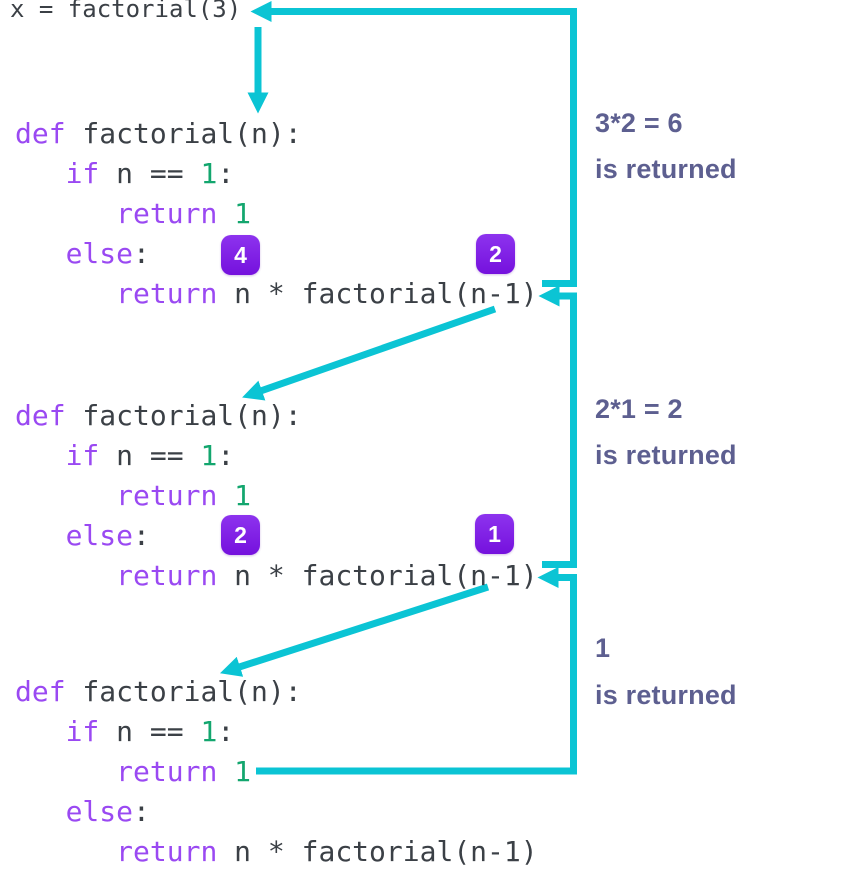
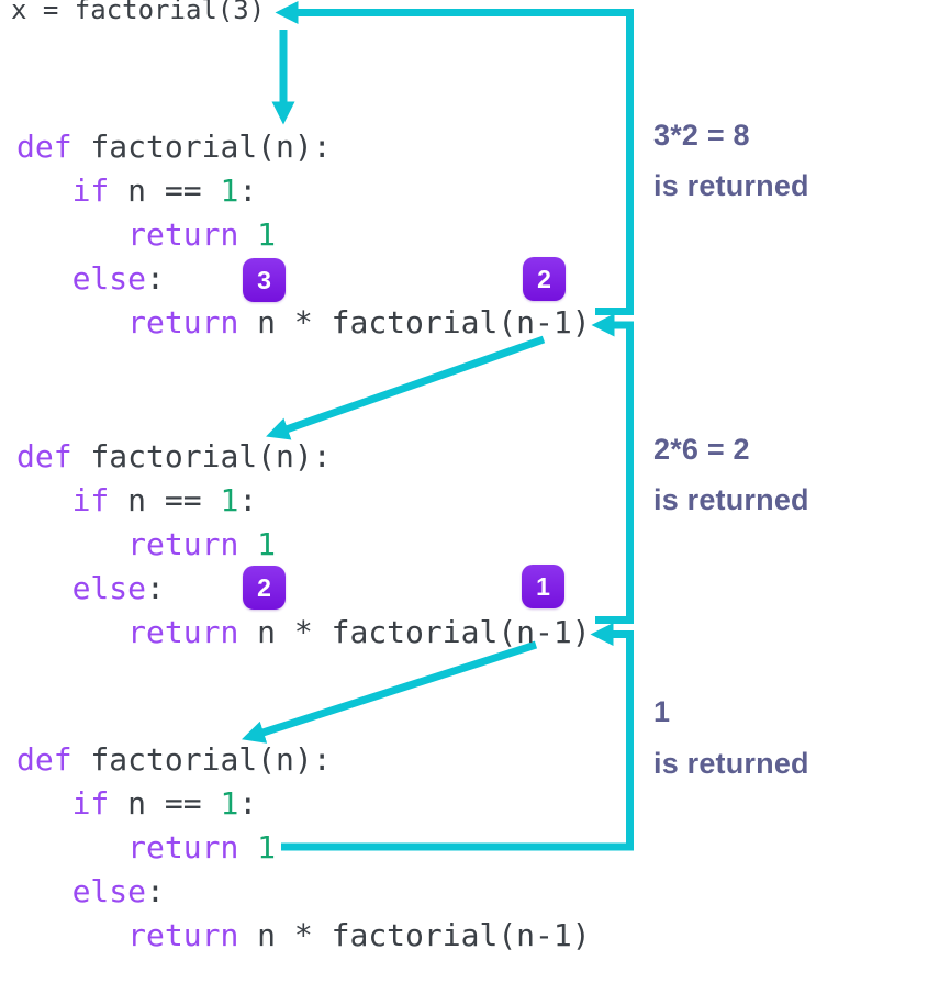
  x = factorial(3)
  def factorial(n):
  if n == 1:
  return 1
  else:
  return n * factorial(n-1)
  def factorial(n):
  if n == 1:
  return 1
  else:
  return n * factorial(n-1)
  def factorial(n):
  if n == 1:
  return 1
  else:
  return n * factorial(n-1)
- 4
+ 3
  2
  2
  1
- 3*2 = 6
+ 3*2 = 8
  is returned
- 2*1 = 2
+ 2*6 = 2
  is returned
  1
  is returned
